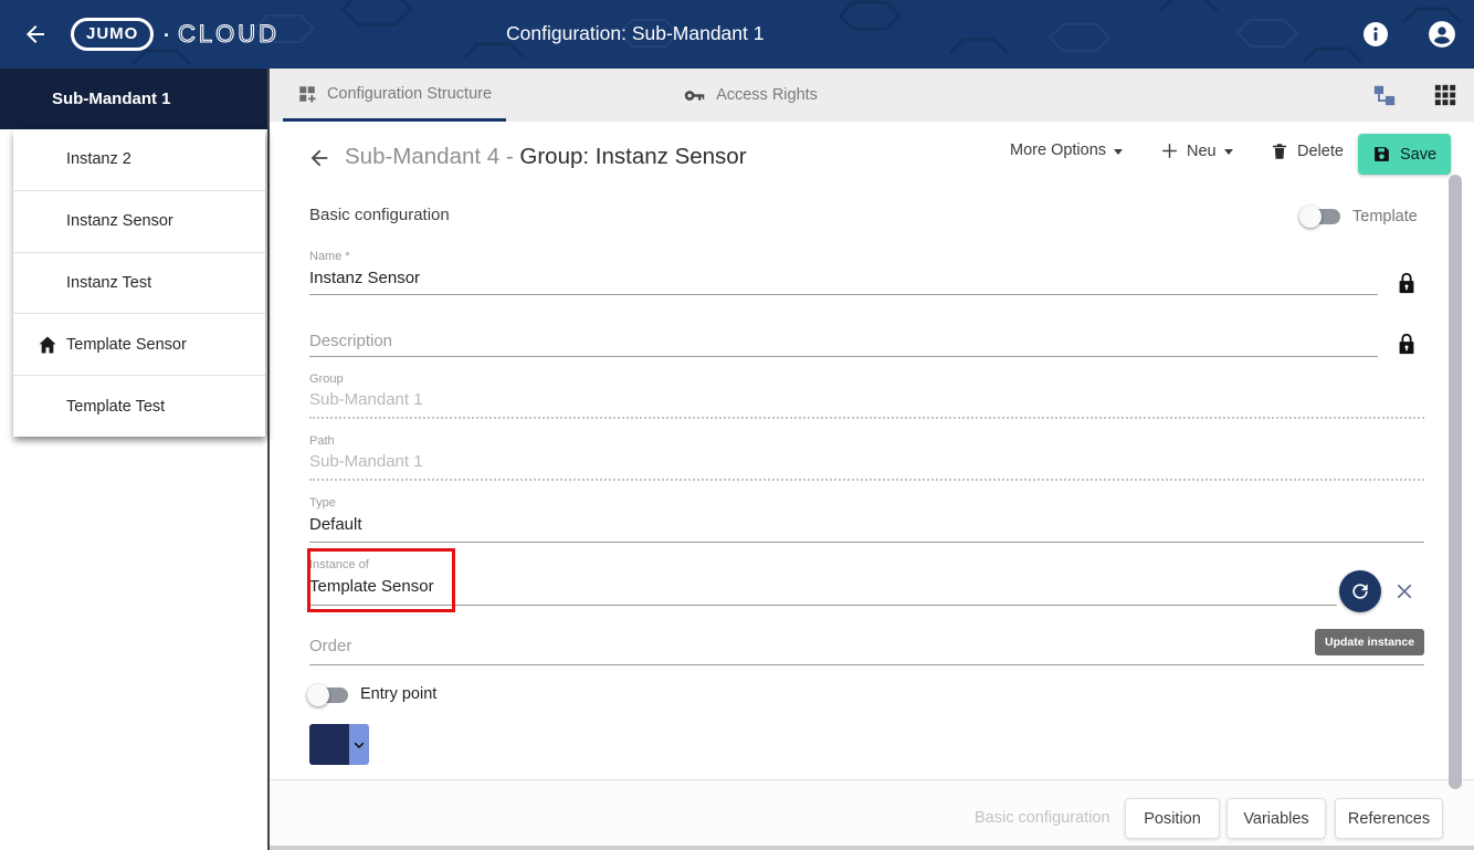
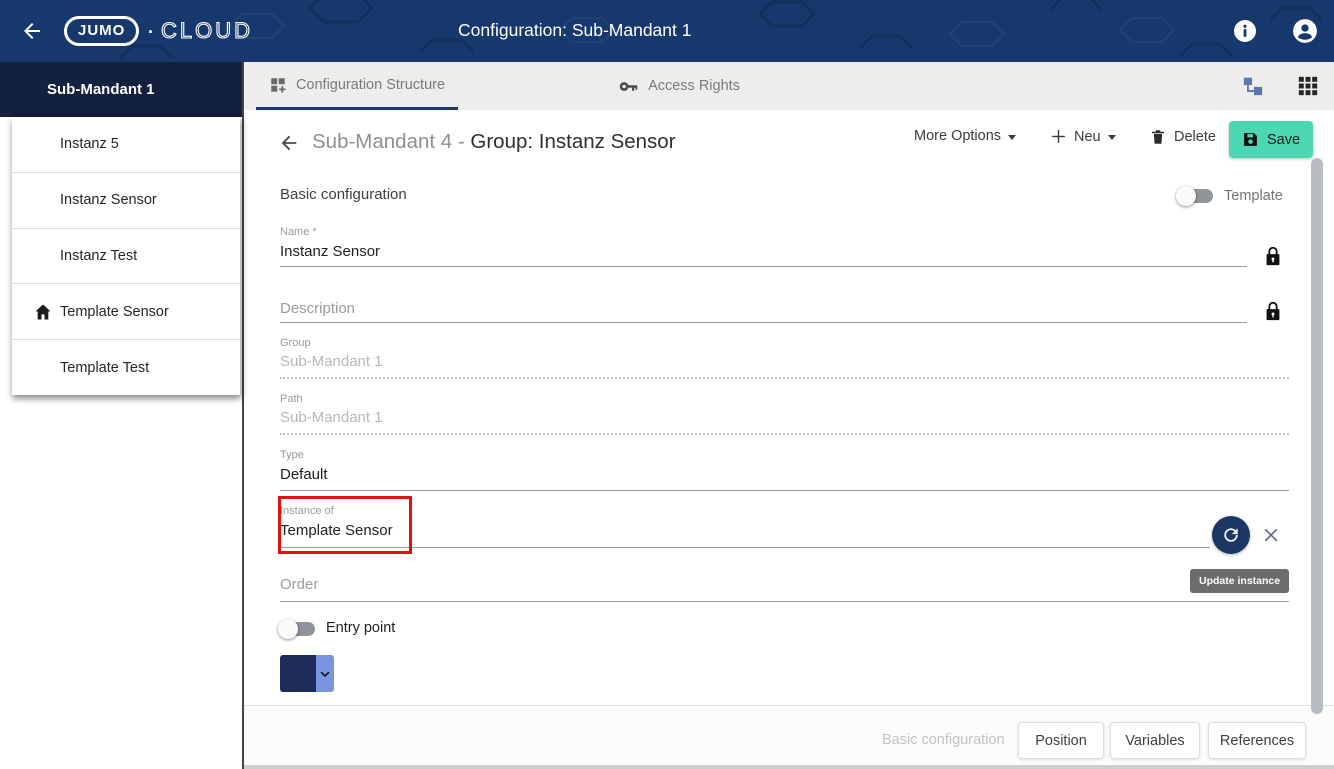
  JUMO
  ·
  CLOUD
  Configuration: Sub-Mandant 1
  Sub-Mandant 1
- Instanz 2
+ Instanz 5
  Instanz Sensor
  Instanz Test
  Template Sensor
  Template Test
  Configuration Structure
  Access Rights
  Sub-Mandant 4 - Group: Instanz Sensor
  More Options
  Neu
  Delete
  Save
  Basic configuration
  Template
  Name *
  Instanz Sensor
  Description
  Group
  Sub-Mandant 1
  Path
  Sub-Mandant 1
  Type
  Default
  Instance of
  Template Sensor
  Update instance
  Order
  Entry point
  Basic configuration
  Position
  Variables
  References
